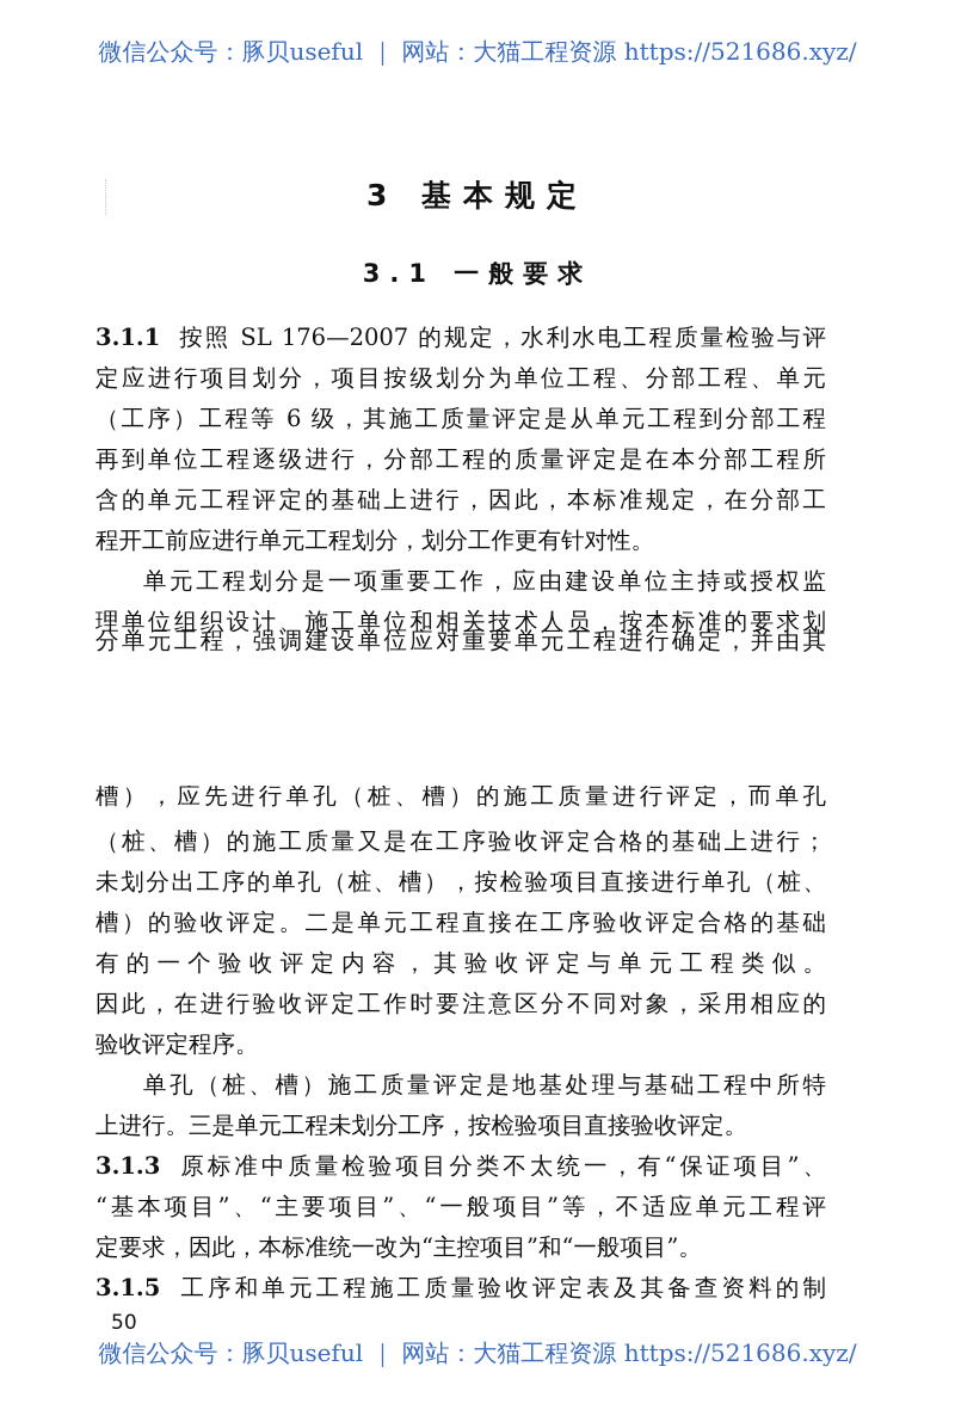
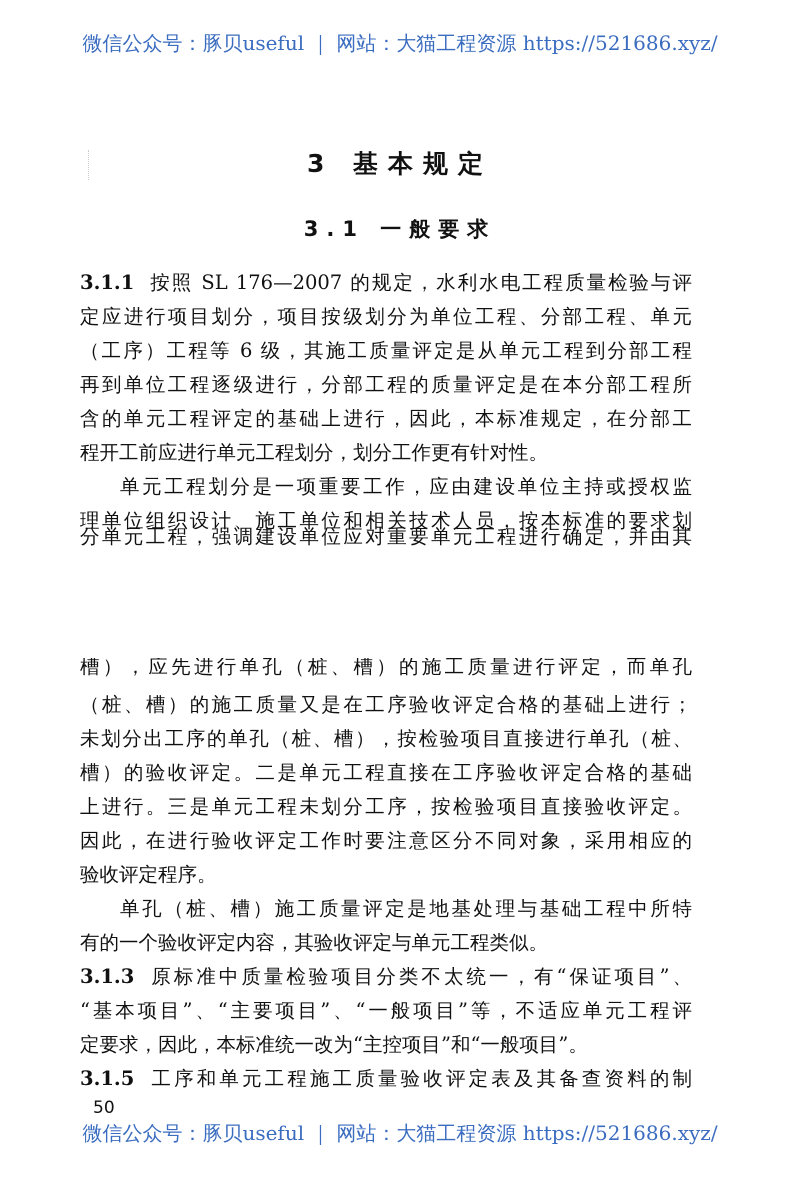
  微信公众号：豚贝useful ｜ 网站：大猫工程资源 https://521686.xyz/
  3 基本规定
  3.1 一般要求
  3.1.1 按照 SL 176—2007 的规定，水利水电工程质量检验与评
  定应进行项目划分，项目按级划分为单位工程、分部工程、单元
  （工序）工程等 6 级，其施工质量评定是从单元工程到分部工程
  再到单位工程逐级进行，分部工程的质量评定是在本分部工程所
  含的单元工程评定的基础上进行，因此，本标准规定，在分部工
  程开工前应进行单元工程划分，划分工作更有针对性。
  单元工程划分是一项重要工作，应由建设单位主持或授权监
  理单位组织设计、施工单位和相关技术人员，按本标准的要求划
  分单元工程，强调建设单位应对重要单元工程进行确定，并由其
  槽），应先进行单孔（桩、槽）的施工质量进行评定，而单孔
  （桩、槽）的施工质量又是在工序验收评定合格的基础上进行；
  未划分出工序的单孔（桩、槽），按检验项目直接进行单孔（桩、
  槽）的验收评定。二是单元工程直接在工序验收评定合格的基础
- 有的一个验收评定内容，其验收评定与单元工程类似。
+ 上进行。三是单元工程未划分工序，按检验项目直接验收评定。
  因此，在进行验收评定工作时要注意区分不同对象，采用相应的
  验收评定程序。
  单孔（桩、槽）施工质量评定是地基处理与基础工程中所特
- 上进行。三是单元工程未划分工序，按检验项目直接验收评定。
+ 有的一个验收评定内容，其验收评定与单元工程类似。
  3.1.3 原标准中质量检验项目分类不太统一，有“保证项目”、
  “基本项目”、“主要项目”、“一般项目”等，不适应单元工程评
  定要求，因此，本标准统一改为“主控项目”和“一般项目”。
  3.1.5 工序和单元工程施工质量验收评定表及其备查资料的制
  50
  微信公众号：豚贝useful ｜ 网站：大猫工程资源 https://521686.xyz/
